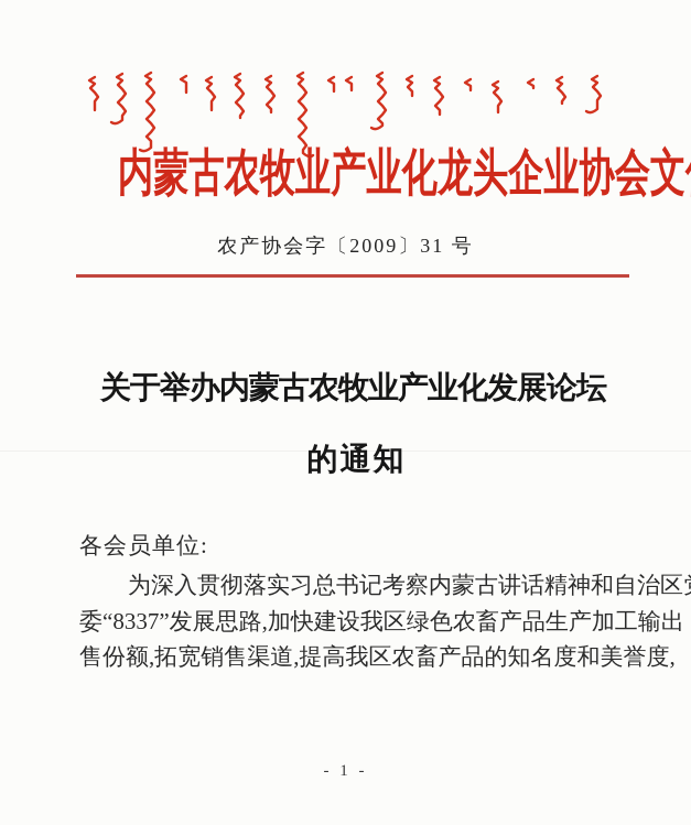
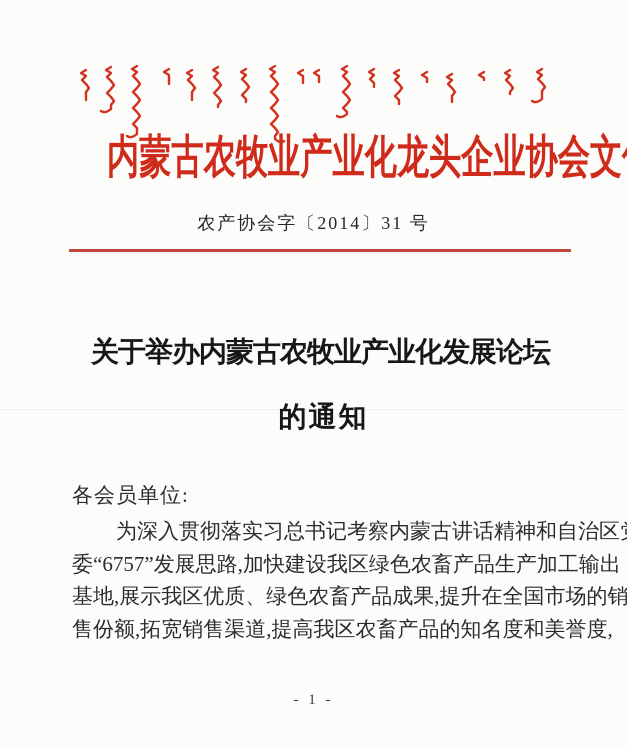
  内蒙古农牧业产业化龙头企业协会文
- 农产协会字〔2009〕31 号
+ 农产协会字〔2014〕31 号
  关于举办内蒙古农牧业产业化发展论坛
  的通知
  各会员单位:
  为深入贯彻落实习总书记考察内蒙古讲话精神和自治区
- 委“8337”发展思路,加快建设我区绿色农畜产品生产加工输出
+ 委“6757”发展思路,加快建设我区绿色农畜产品生产加工输出
+ 基地,展示我区优质、绿色农畜产品成果,提升在全国市场的销
  售份额,拓宽销售渠道,提高我区农畜产品的知名度和美誉度,
  - 1 -
